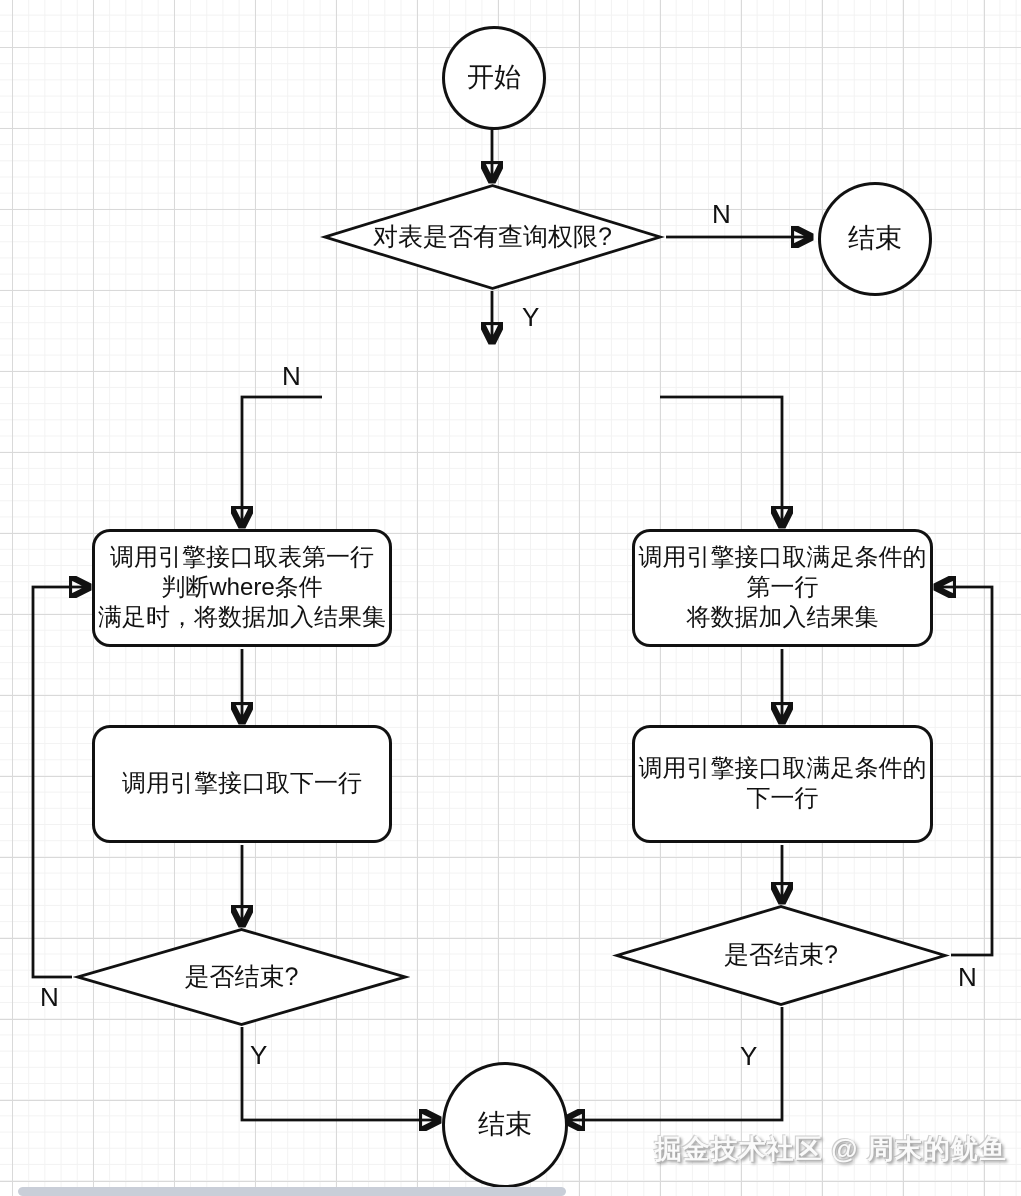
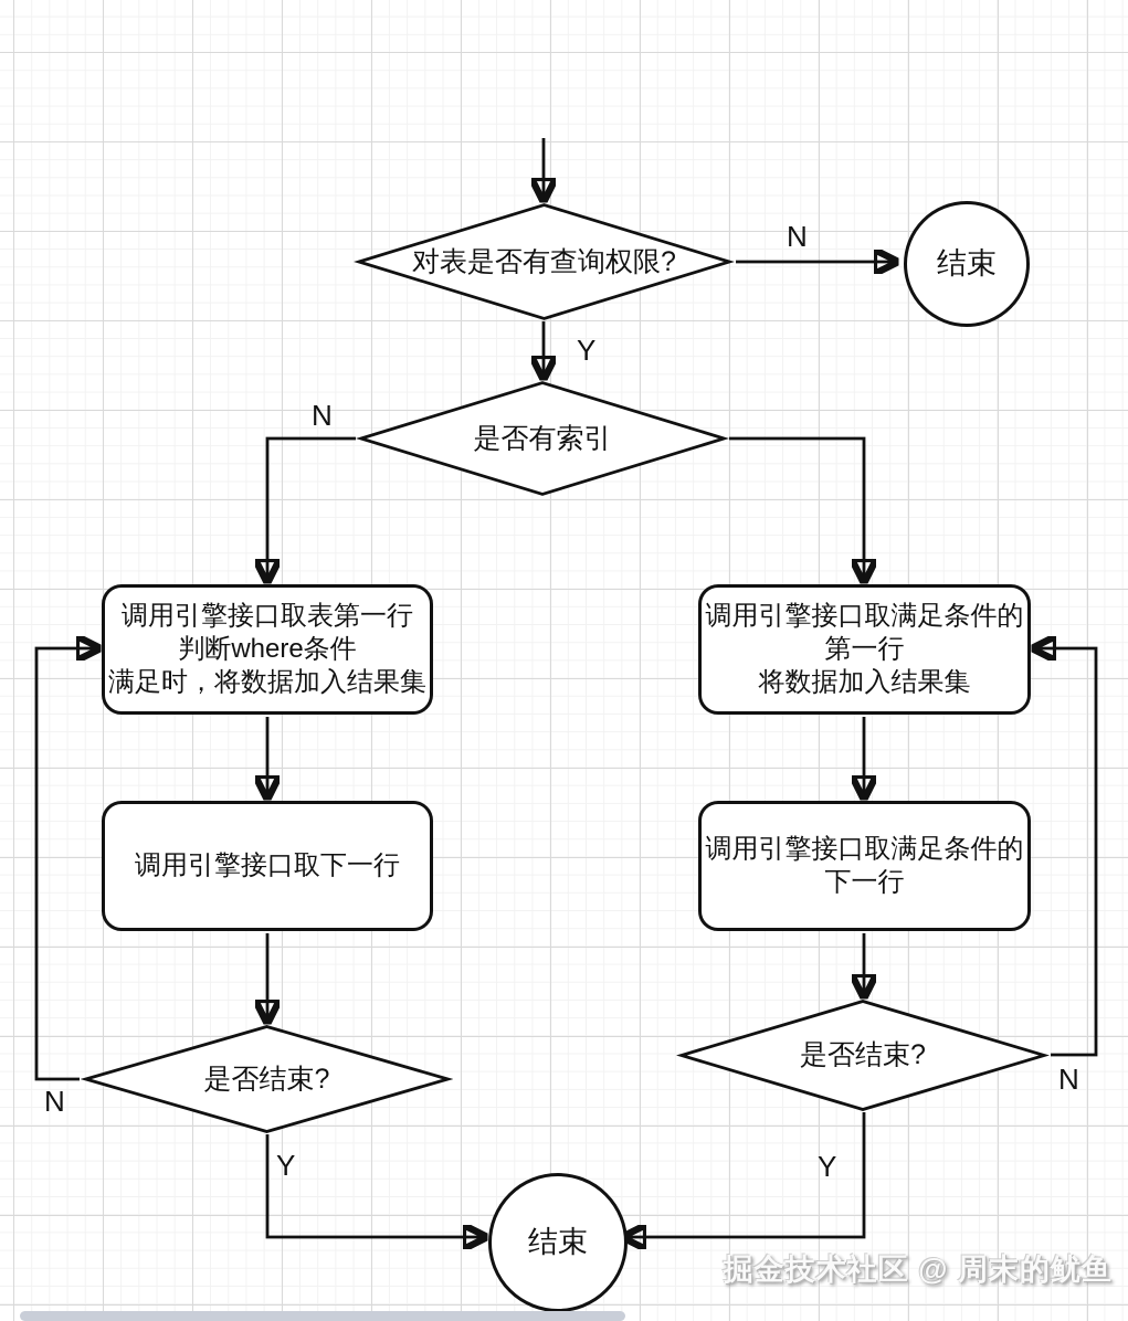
- 开始
  对表是否有查询权限?
  结束
+ 是否有索引
  调用引擎接口取表第一行
  判断where条件
  满足时，将数据加入结果集
  调用引擎接口取满足条件的
  第一行
  将数据加入结果集
  调用引擎接口取下一行
  调用引擎接口取满足条件的
  下一行
  是否结束?
  是否结束?
  结束
  N
  Y
  N
  N
  Y
  N
  Y
  掘金技术社区 @ 周末的鱿鱼
